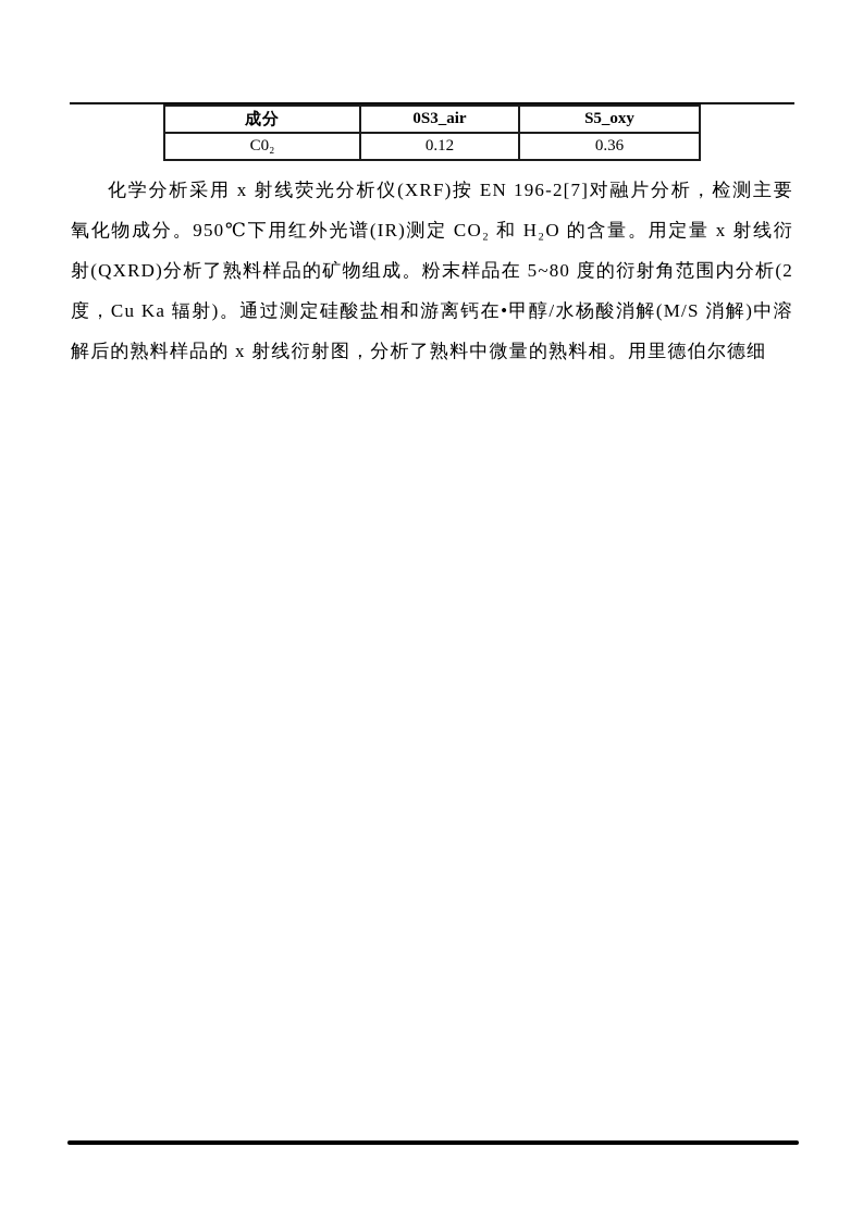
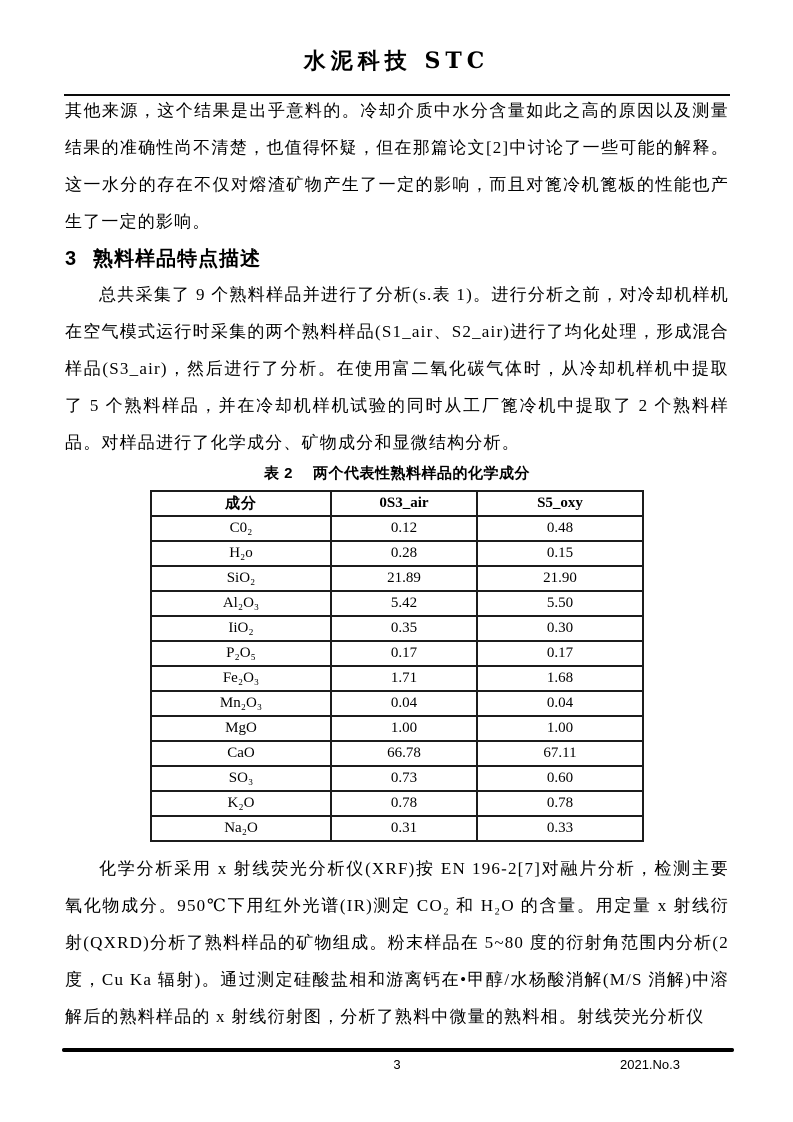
+ 水泥科技 STC
+ 其他来源，这个结果是出乎意料的。冷却介质中水分含量如此之高的原因以及测量结果的准确性尚不清楚，也值得怀疑，但在那篇论文[2]中讨论了一些可能的解释。这一水分的存在不仅对熔渣矿物产生了一定的影响，而且对篦冷机篦板的性能也产生了一定的影响。
+ 3 熟料样品特点描述
+ 总共采集了 9 个熟料样品并进行了分析(s.表 1)。进行分析之前，对冷却机样机在空气模式运行时采集的两个熟料样品(S1_air、S2_air)进行了均化处理，形成混合样品(S3_air)，然后进行了分析。在使用富二氧化碳气体时，从冷却机样机中提取了 5 个熟料样品，并在冷却机样机试验的同时从工厂篦冷机中提取了 2 个熟料样品。对样品进行了化学成分、矿物成分和显微结构分析。
+ 表 2 两个代表性熟料样品的化学成分
  成分	0S3_air	S5_oxy
- C0₂	0.12	0.36
+ C0₂	0.12	0.48
+ H₂o	0.28	0.15
+ SiO₂	21.89	21.90
+ Al₂O₃	5.42	5.50
+ IiO₂	0.35	0.30
+ P₂O₅	0.17	0.17
+ Fe₂O₃	1.71	1.68
+ Mn₂O₃	0.04	0.04
+ MgO	1.00	1.00
+ CaO	66.78	67.11
+ SO₃	0.73	0.60
+ K₂O	0.78	0.78
+ Na₂O	0.31	0.33
- 化学分析采用 x 射线荧光分析仪(XRF)按 EN 196-2[7]对融片分析，检测主要氧化物成分。950℃下用红外光谱(IR)测定 CO₂ 和 H₂O 的含量。用定量 x 射线衍射(QXRD)分析了熟料样品的矿物组成。粉末样品在 5~80 度的衍射角范围内分析(2 度，Cu Ka 辐射)。通过测定硅酸盐相和游离钙在•甲醇/水杨酸消解(M/S 消解)中溶解后的熟料样品的 x 射线衍射图，分析了熟料中微量的熟料相。用里德伯尔德细
+ 化学分析采用 x 射线荧光分析仪(XRF)按 EN 196-2[7]对融片分析，检测主要氧化物成分。950℃下用红外光谱(IR)测定 CO₂ 和 H₂O 的含量。用定量 x 射线衍射(QXRD)分析了熟料样品的矿物组成。粉末样品在 5~80 度的衍射角范围内分析(2 度，Cu Ka 辐射)。通过测定硅酸盐相和游离钙在•甲醇/水杨酸消解(M/S 消解)中溶解后的熟料样品的 x 射线衍射图，分析了熟料中微量的熟料相。射线荧光分析仪
+ 3
+ 2021.No.3
